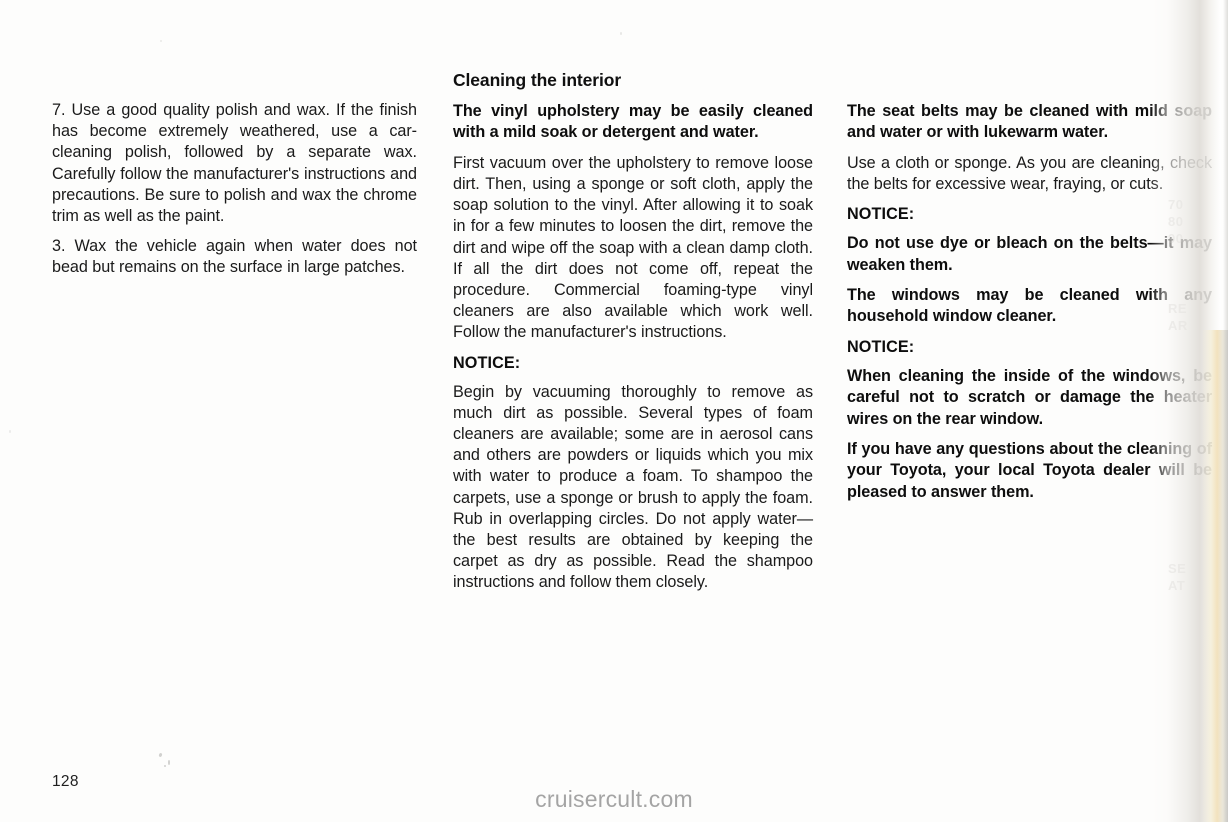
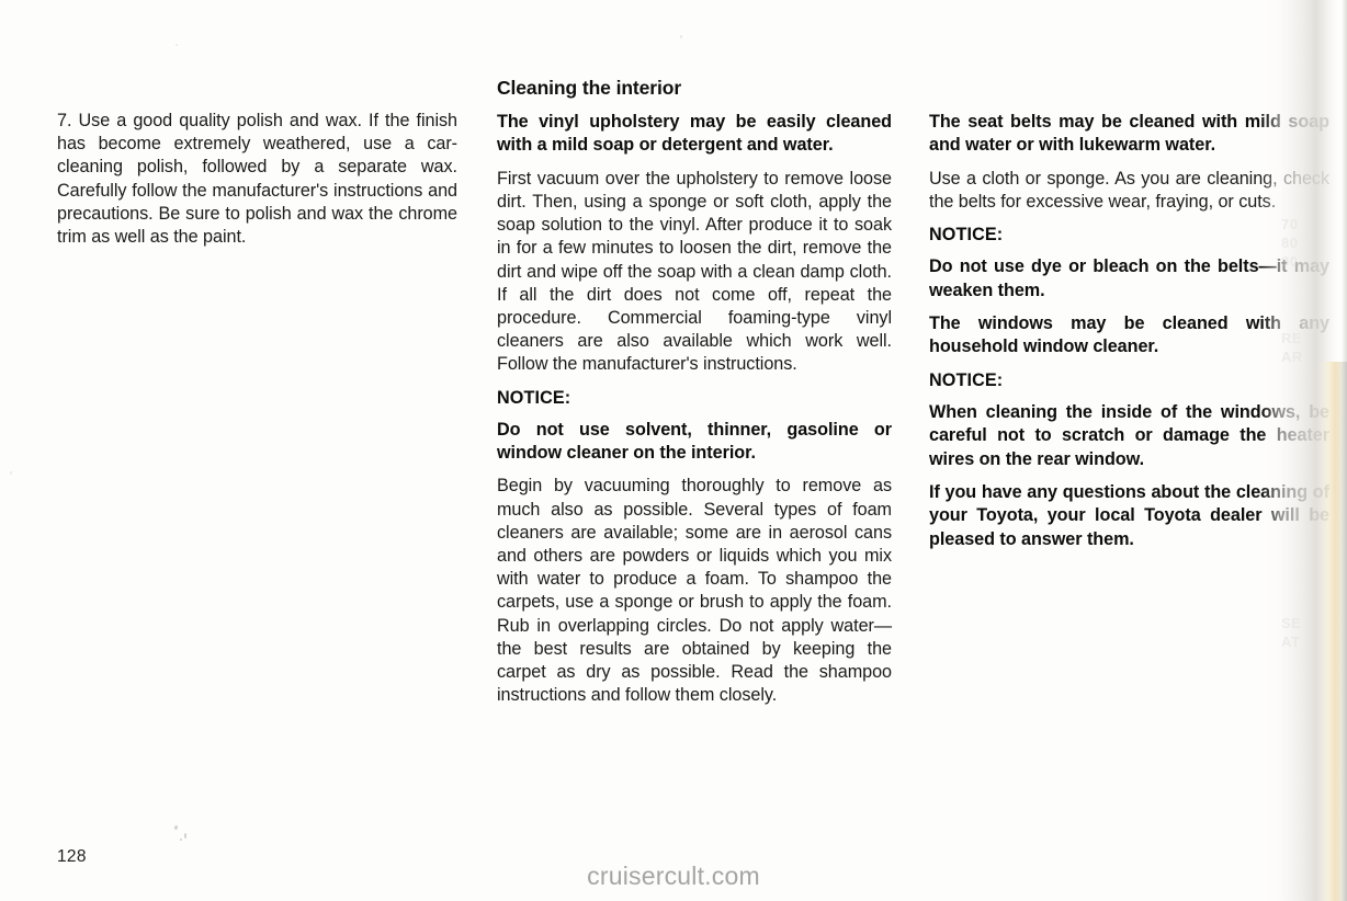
  7. Use a good quality polish and wax. If the finish has become extremely weathered, use a car-cleaning polish, followed by a separate wax. Carefully follow the manufacturer's instructions and precautions. Be sure to polish and wax the chrome trim as well as the paint.
- 3. Wax the vehicle again when water does not bead but remains on the surface in large patches.
  Cleaning the interior
- The vinyl upholstery may be easily cleaned with a mild soak or detergent and water.
+ The vinyl upholstery may be easily cleaned with a mild soap or detergent and water.
- First vacuum over the upholstery to remove loose dirt. Then, using a sponge or soft cloth, apply the soap solution to the vinyl. After allowing it to soak in for a few minutes to loosen the dirt, remove the dirt and wipe off the soap with a clean damp cloth. If all the dirt does not come off, repeat the procedure. Commercial foaming-type vinyl cleaners are also available which work well. Follow the manufacturer's instructions.
+ First vacuum over the upholstery to remove loose dirt. Then, using a sponge or soft cloth, apply the soap solution to the vinyl. After produce it to soak in for a few minutes to loosen the dirt, remove the dirt and wipe off the soap with a clean damp cloth. If all the dirt does not come off, repeat the procedure. Commercial foaming-type vinyl cleaners are also available which work well. Follow the manufacturer's instructions.
  NOTICE:
+ Do not use solvent, thinner, gasoline or window cleaner on the interior.
- Begin by vacuuming thoroughly to remove as much dirt as possible. Several types of foam cleaners are available; some are in aerosol cans and others are powders or liquids which you mix with water to produce a foam. To shampoo the carpets, use a sponge or brush to apply the foam. Rub in overlapping circles. Do not apply water—the best results are obtained by keeping the carpet as dry as possible. Read the shampoo instructions and follow them closely.
+ Begin by vacuuming thoroughly to remove as much also as possible. Several types of foam cleaners are available; some are in aerosol cans and others are powders or liquids which you mix with water to produce a foam. To shampoo the carpets, use a sponge or brush to apply the foam. Rub in overlapping circles. Do not apply water—the best results are obtained by keeping the carpet as dry as possible. Read the shampoo instructions and follow them closely.
  The seat belts may be cleaned with m and water or with lukewarm water.
  Use a cloth or sponge. As you are cleanin the belts for excessive wear, fraying, or cut
  NOTICE:
  Do not use dye or bleach on the belts weaken them.
  The windows may be cleaned w household window cleaner.
  NOTICE:
  When cleaning the inside of the wind careful not to scratch or damage th wires on the rear window.
  If you have any questions about the cle your Toyota, your local Toyota dealer pleased to answer them.
  128
  cruisercult.com
